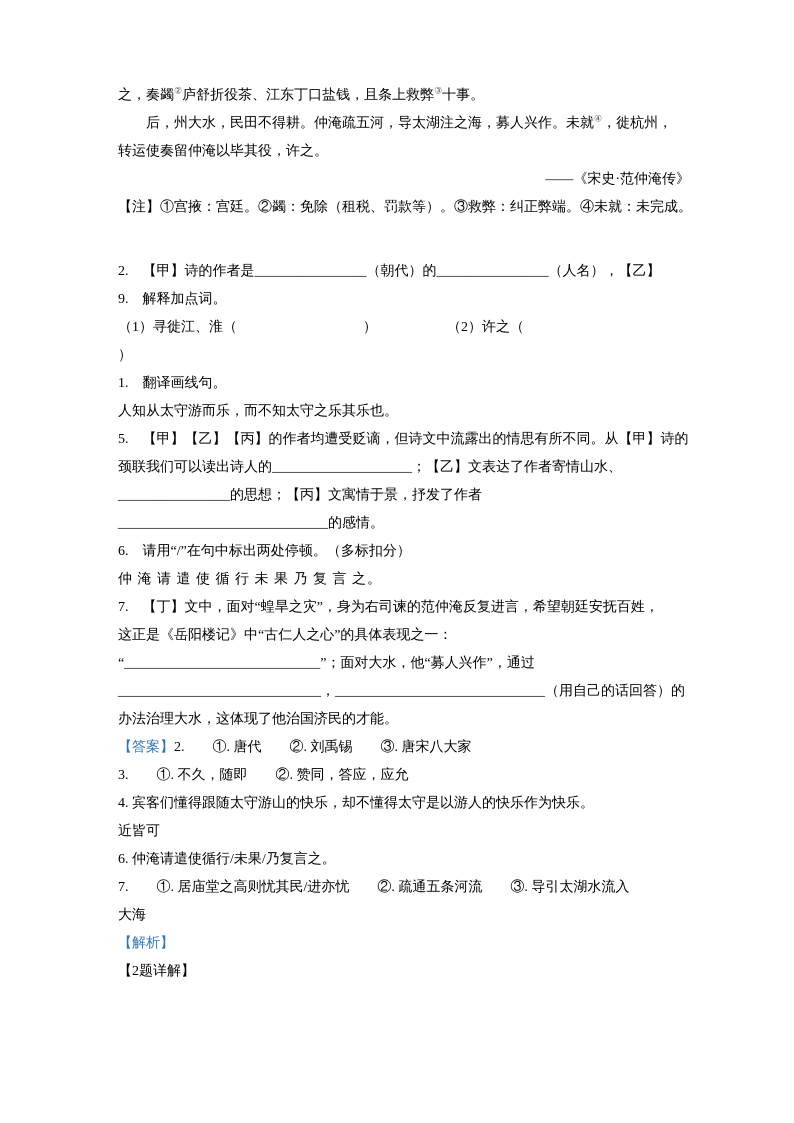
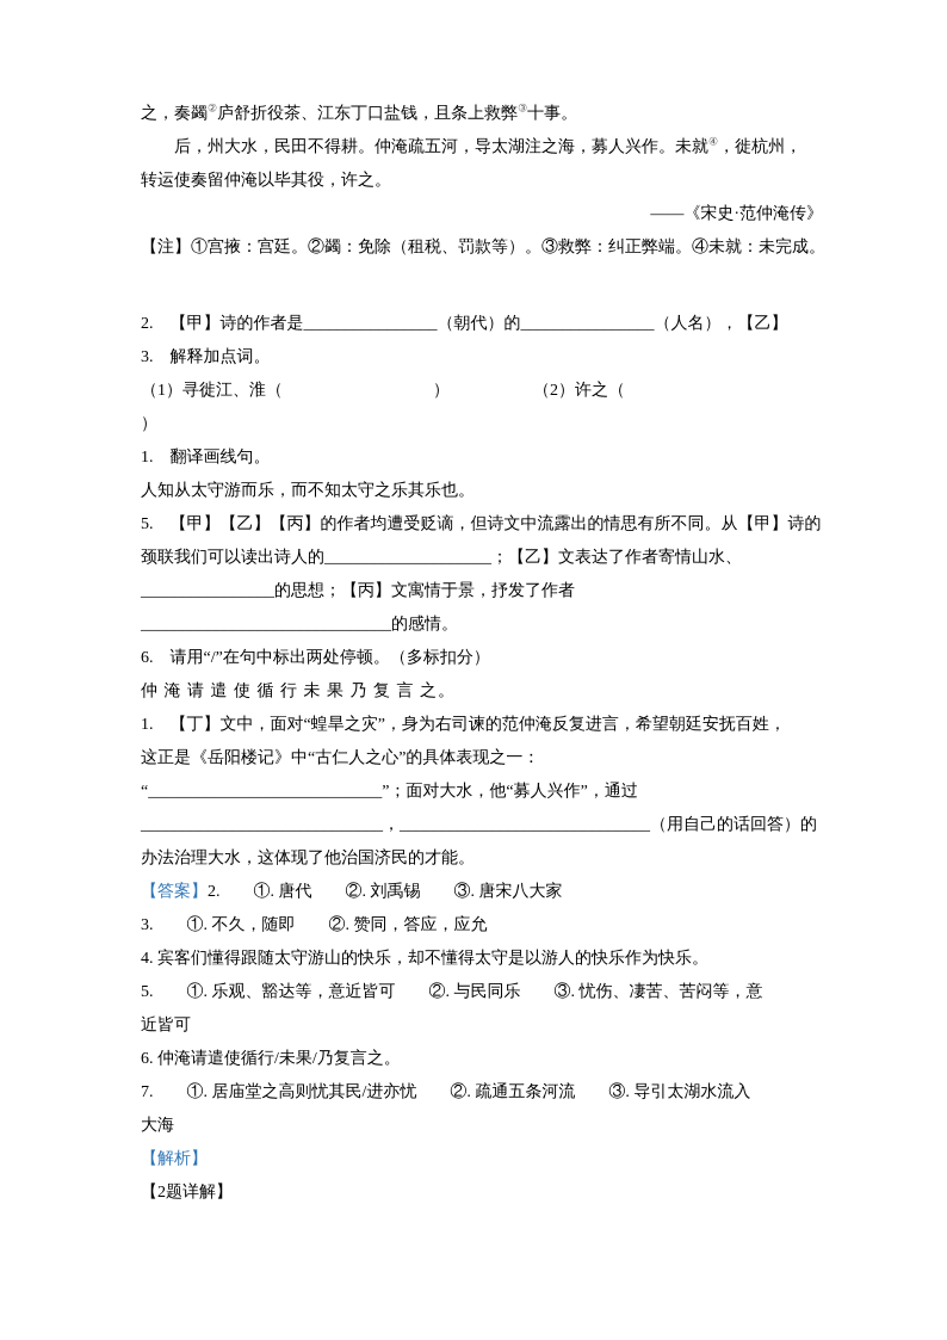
  之，奏蠲②庐舒折役茶、江东丁口盐钱，且条上救弊③十事。
  后，州大水，民田不得耕。仲淹疏五河，导太湖注之海，募人兴作。未就④，徙杭州，
  转运使奏留仲淹以毕其役，许之。
  ——《宋史·范仲淹传》
  【注】①宫掖：宫廷。②蠲：免除（租税、罚款等）。③救弊：纠正弊端。④未就：未完成。
  2. 【甲】诗的作者是________________（朝代）的________________（人名），【乙】
- 9. 解释加点词。
+ 3. 解释加点词。
  （1）寻徙江、淮（ ） （2）许之（
  ）
  1. 翻译画线句。
  人知从太守游而乐，而不知太守之乐其乐也。
  5. 【甲】【乙】【丙】的作者均遭受贬谪，但诗文中流露出的情思有所不同。从【甲】诗的
  颈联我们可以读出诗人的____________________；【乙】文表达了作者寄情山水、
  ________________的思想；【丙】文寓情于景，抒发了作者
  ______________________________的感情。
  6. 请用“/”在句中标出两处停顿。（多标扣分）
  仲 淹 请 遣 使 循 行 未 果 乃 复 言 之。
- 7. 【丁】文中，面对“蝗旱之灾”，身为右司谏的范仲淹反复进言，希望朝廷安抚百姓，
+ 1. 【丁】文中，面对“蝗旱之灾”，身为右司谏的范仲淹反复进言，希望朝廷安抚百姓，
  这正是《岳阳楼记》中“古仁人之心”的具体表现之一：
  “____________________________”；面对大水，他“募人兴作”，通过
  _____________________________，______________________________（用自己的话回答）的
  办法治理大水，这体现了他治国济民的才能。
  【答案】2. ①. 唐代 ②. 刘禹锡 ③. 唐宋八大家
  3. ①. 不久，随即 ②. 赞同，答应，应允
  4. 宾客们懂得跟随太守游山的快乐，却不懂得太守是以游人的快乐作为快乐。
+ 5. ①. 乐观、豁达等，意近皆可 ②. 与民同乐 ③. 忧伤、凄苦、苦闷等，意
  近皆可
  6. 仲淹请遣使循行/未果/乃复言之。
  7. ①. 居庙堂之高则忧其民/进亦忧 ②. 疏通五条河流 ③. 导引太湖水流入
  大海
  【解析】
  【2题详解】
